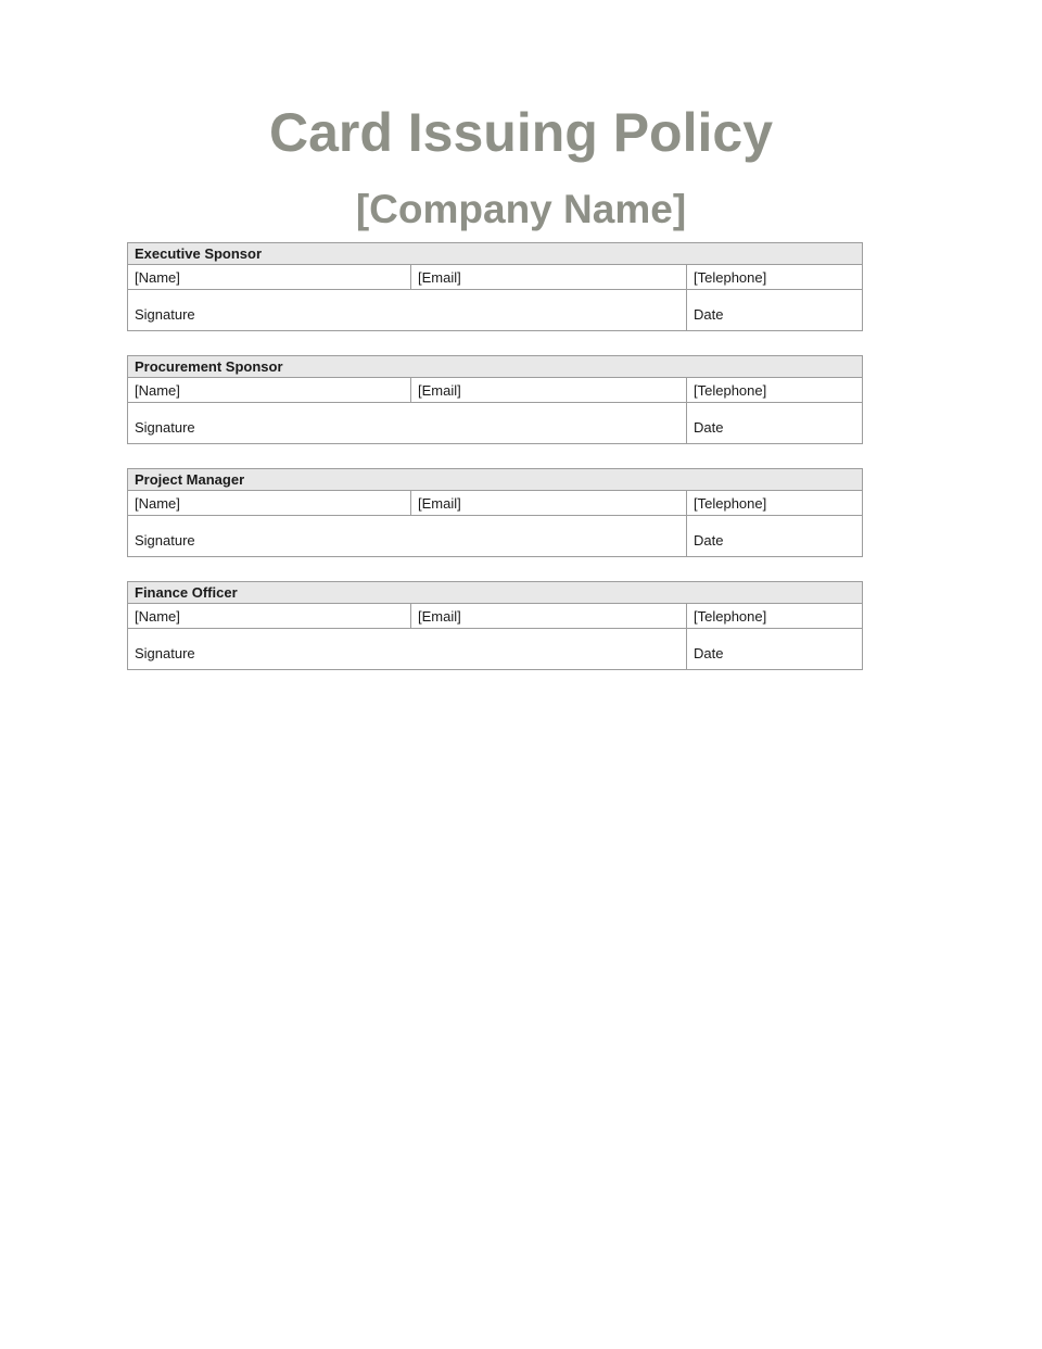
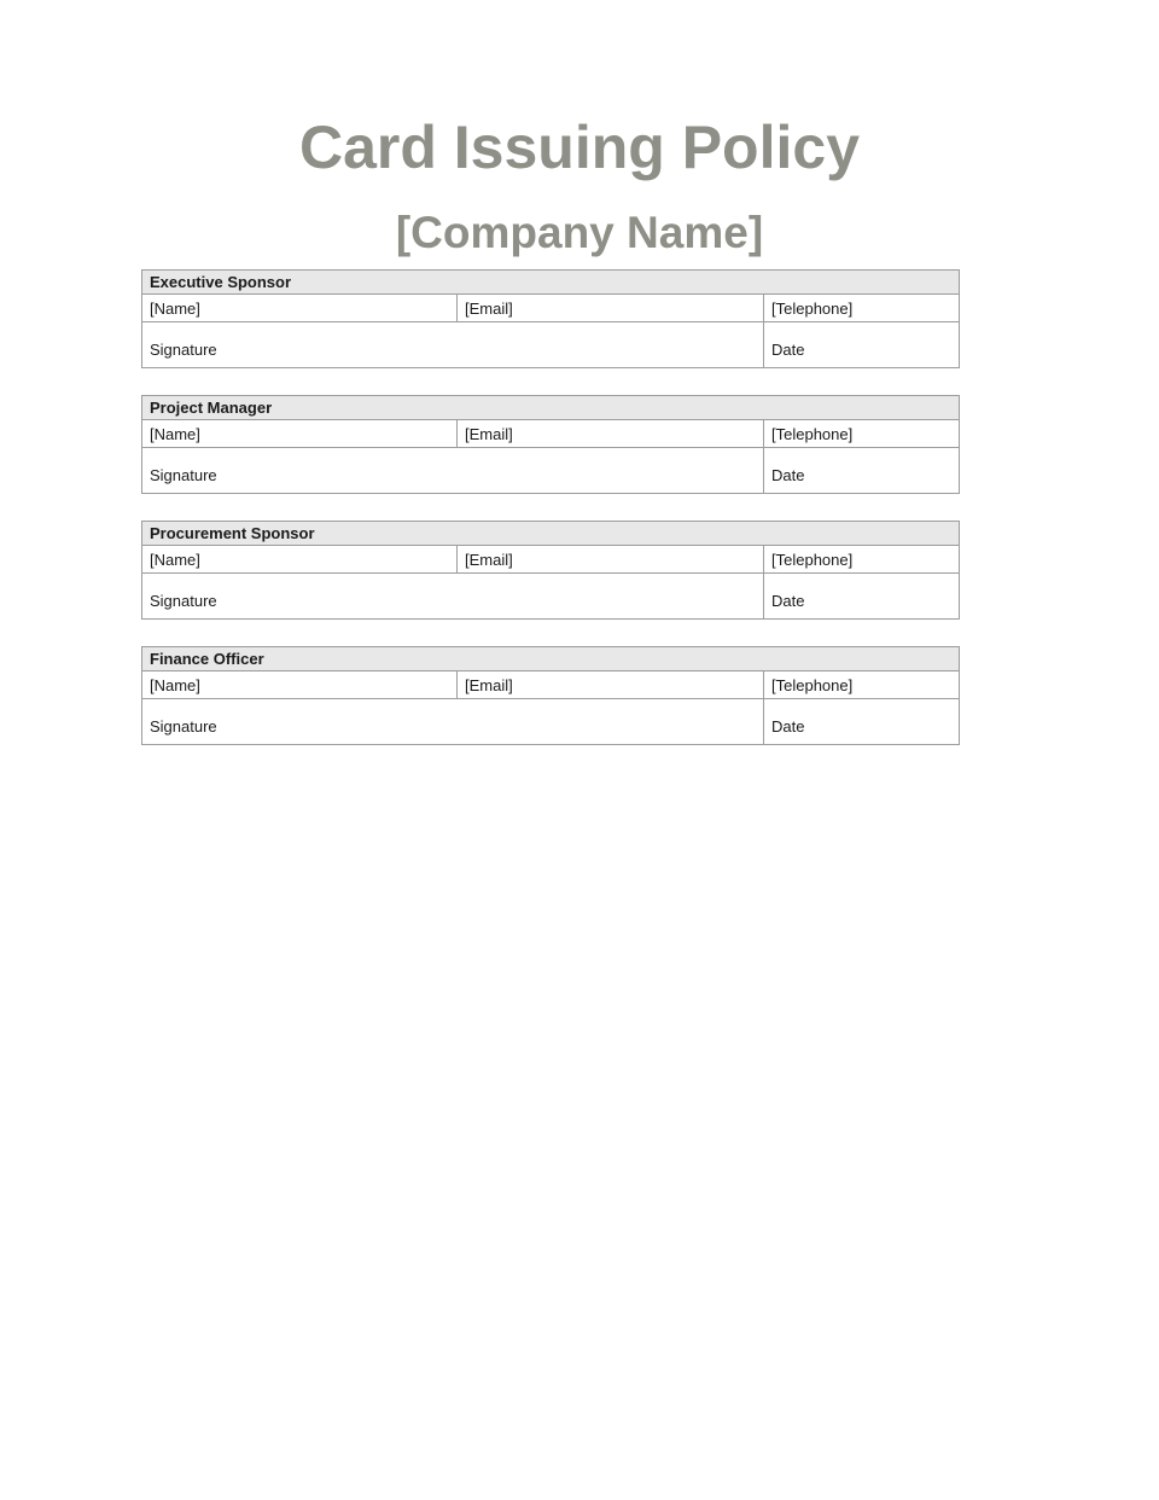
  Card Issuing Policy
  [Company Name]
  Executive Sponsor
  [Name]	[Email]	[Telephone]
  Signature	Date
- Procurement Sponsor
+ Project Manager
  [Name]	[Email]	[Telephone]
  Signature	Date
- Project Manager
+ Procurement Sponsor
  [Name]	[Email]	[Telephone]
  Signature	Date
  Finance Officer
  [Name]	[Email]	[Telephone]
  Signature	Date
